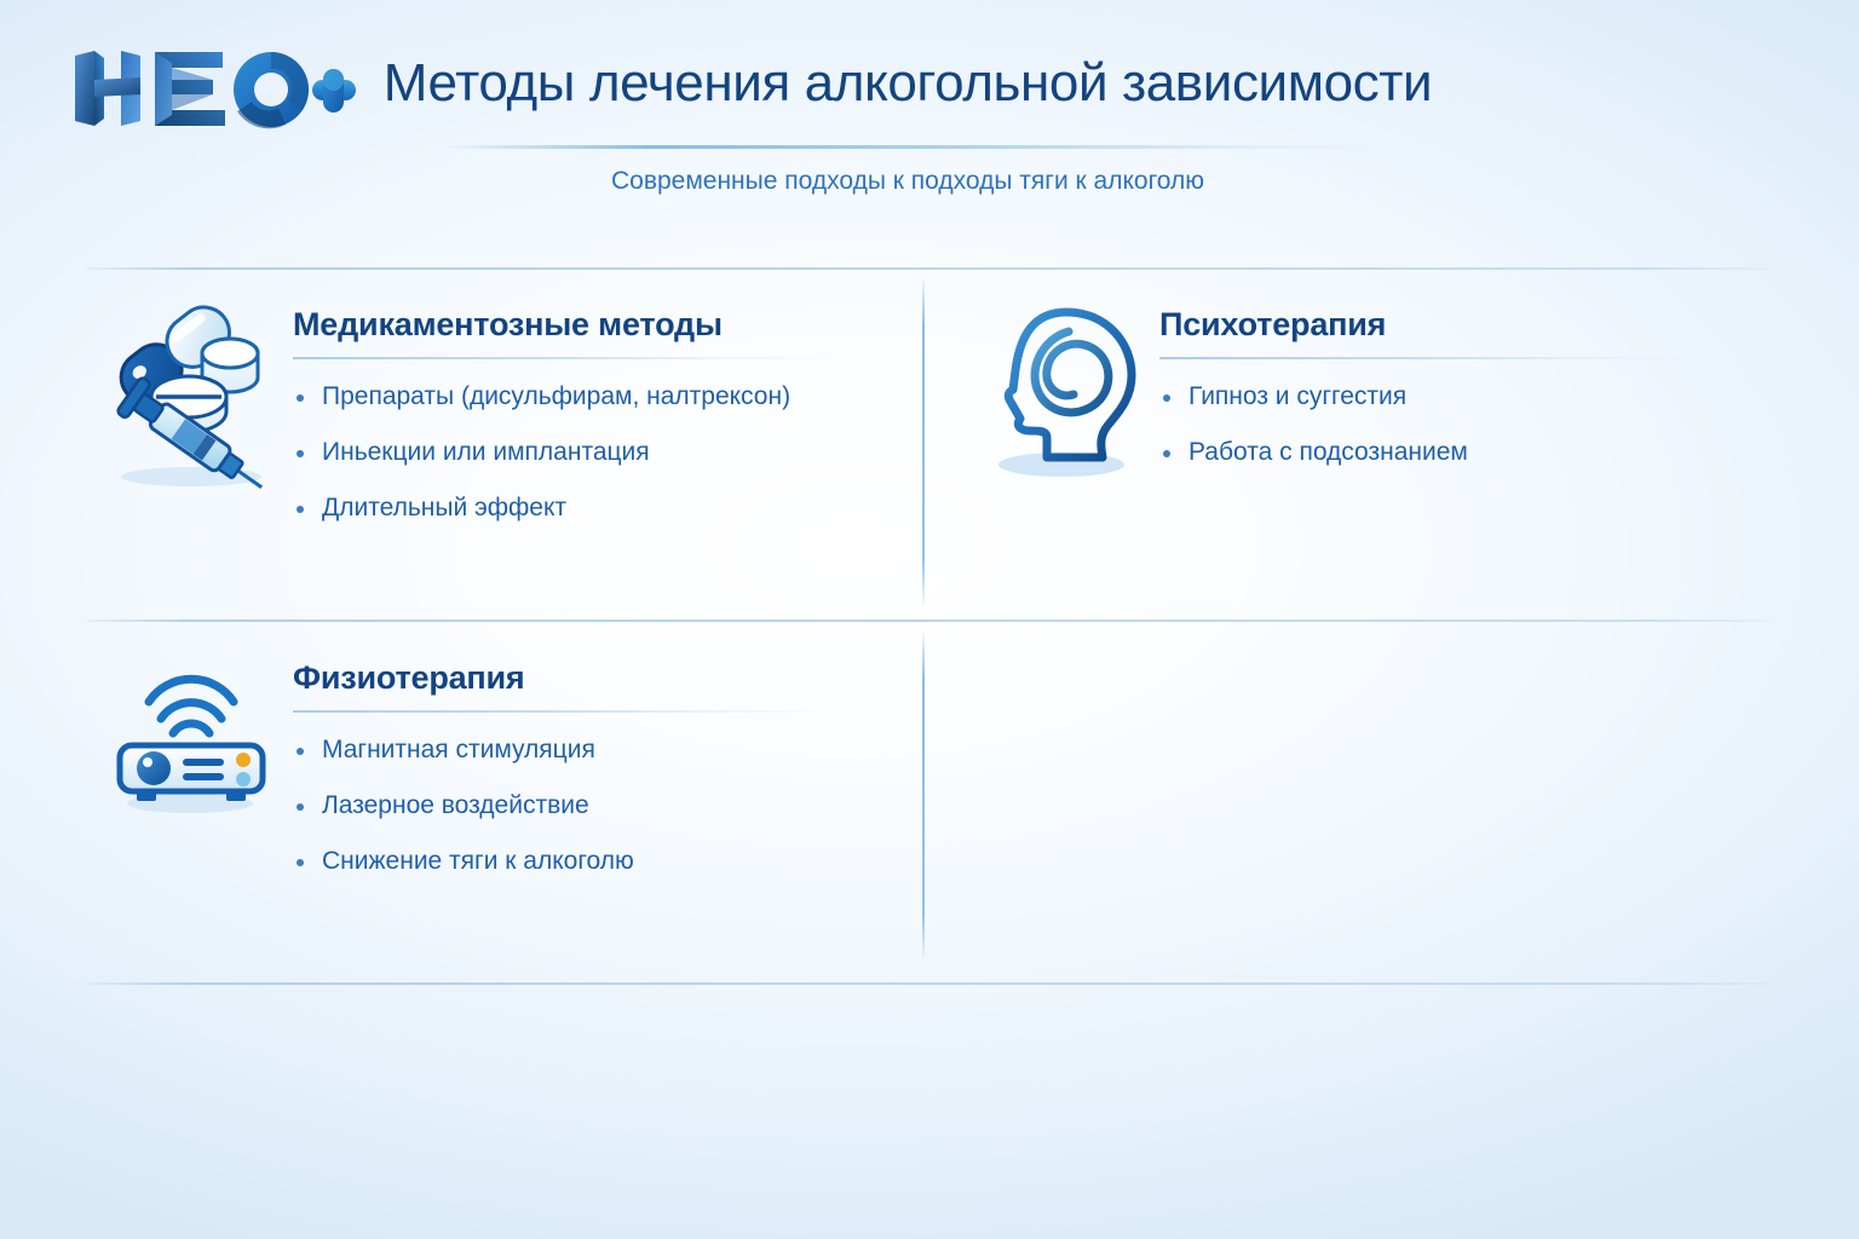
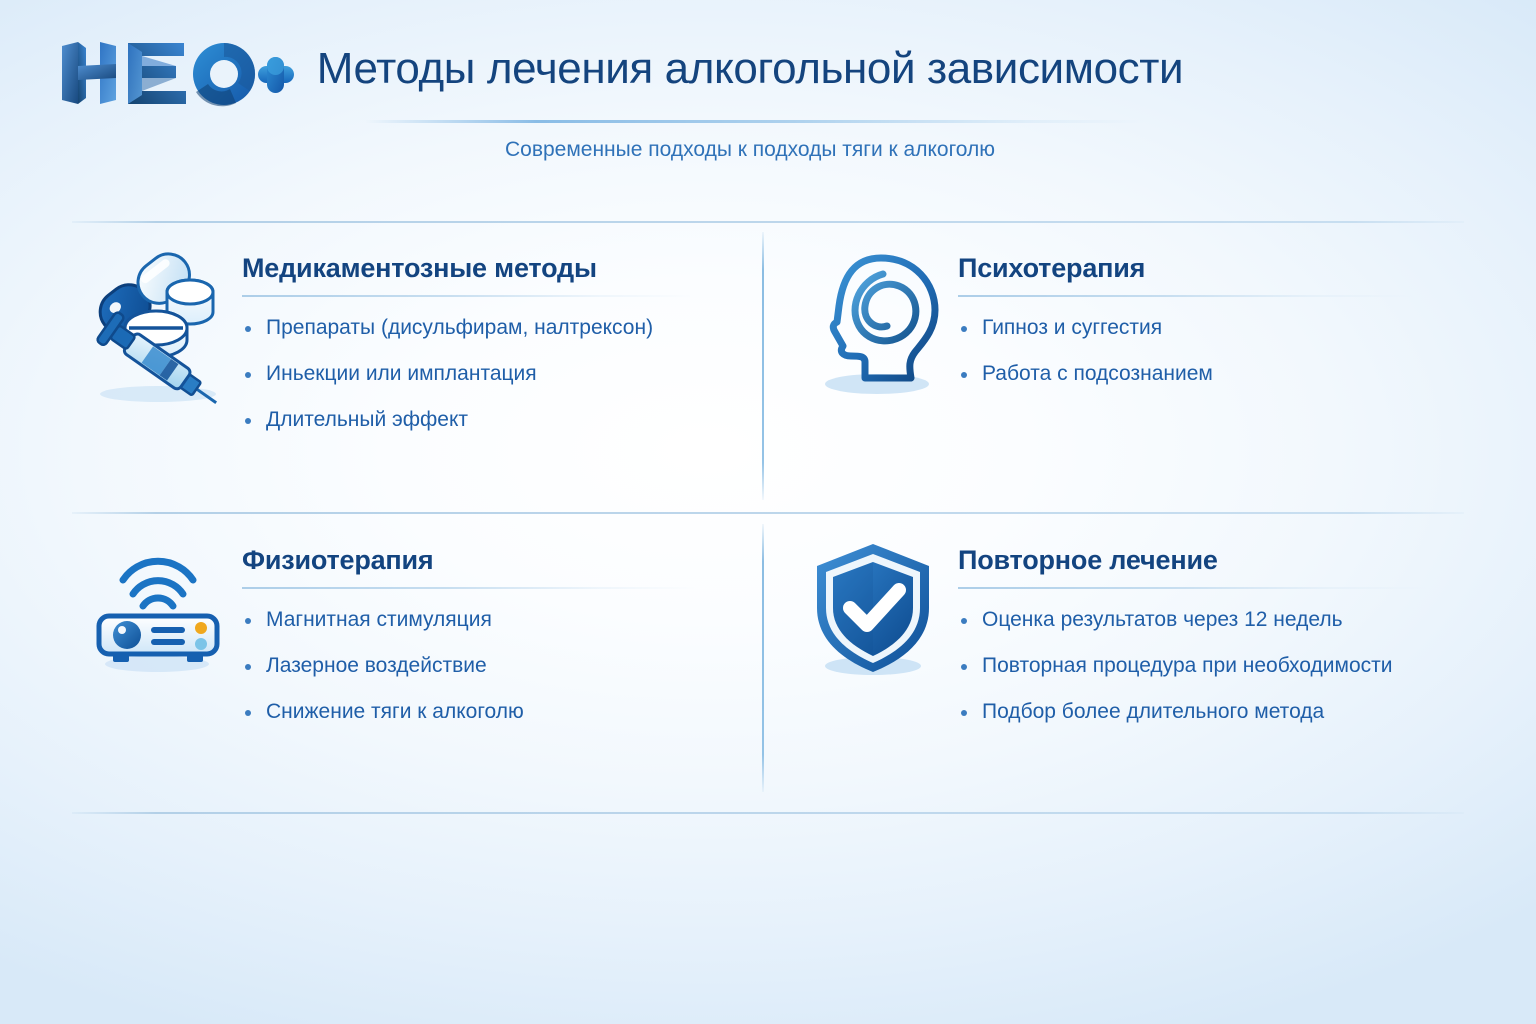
  Методы лечения алкогольной зависимости
  Современные подходы к подходы тяги к алкоголю
  Медикаментозные методы
  Препараты (дисульфирам, налтрексон)
  Иньекции или имплантация
  Длительный эффект
  Психотерапия
  Гипноз и суггестия
  Работа с подсознанием
  Физиотерапия
  Магнитная стимуляция
  Лазерное воздействие
  Снижение тяги к алкоголю
+ Повторное лечение
+ Оценка результатов через 12 недель
+ Повторная процедура при необходимости
+ Подбор более длительного метода
